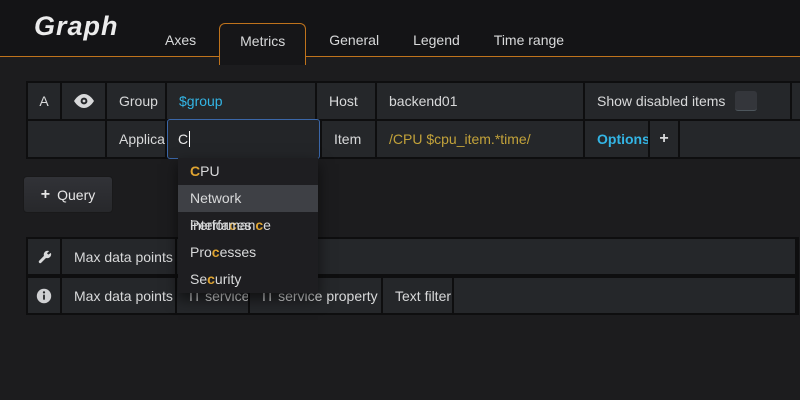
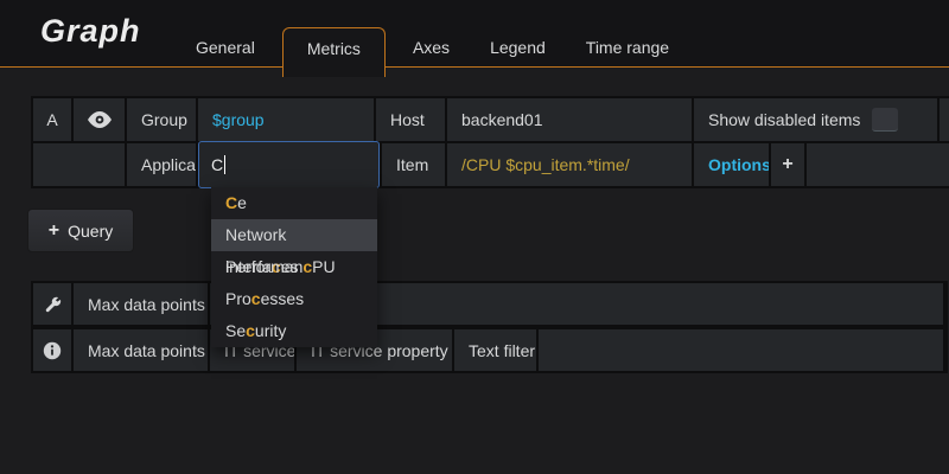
  Graph
- Axes
+ General
  Metrics
- General
+ Axes
  Legend
  Time range
  A
  Group
  $group
  Host
  backend01
  Show disabled items
  C
  Item
  /CPU $cpu_item.*time/
  Options
  +
  +
  Query
  Max data points
  Max data points
  IT service
  IT service property
  Text filter
- CPU
+ Ce
  Network interfaces
- Performance
+ PerformancPU
  Processes
  Security
